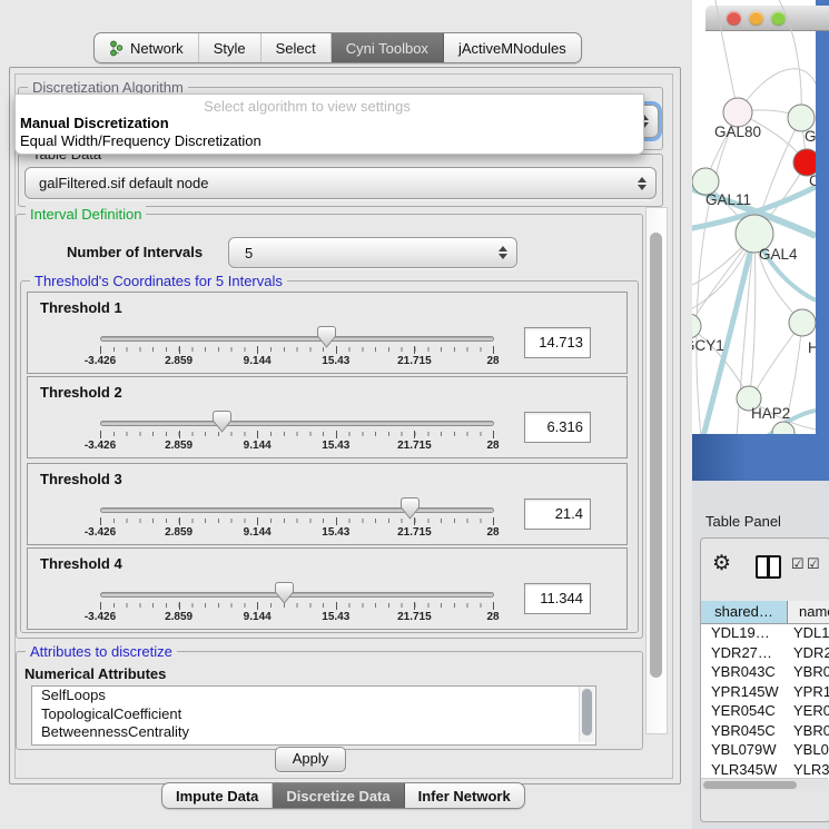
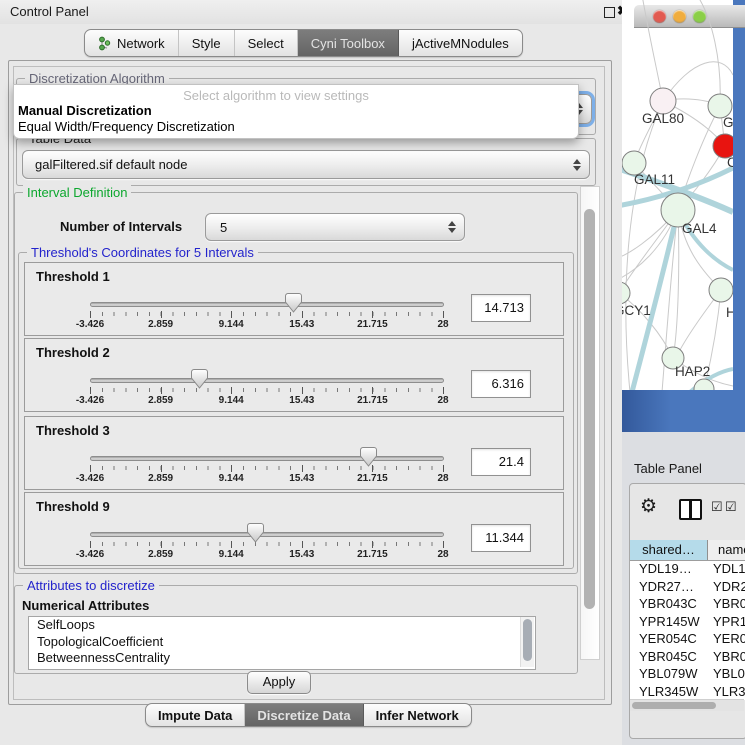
+ Control Panel
  Network
  Style
  Select
  Cyni Toolbox
  jActiveMNodules
  Discretization Algorithm
  galFiltered.sif default node
  Interval Definition
  Number of Intervals
  5
  Threshold's Coordinates for 5 Intervals
  Threshold 1
  -3.426
  2.859
  9.144
  15.43
  21.715
  28
  14.713
  Threshold 2
  -3.426
  2.859
  9.144
  15.43
  21.715
  28
  6.316
  Threshold 3
  -3.426
  2.859
  9.144
  15.43
  21.715
  28
  21.4
- Threshold 4
+ Threshold 9
  -3.426
  2.859
  9.144
  15.43
  21.715
  28
  11.344
  Attributes to discretize
  Numerical Attributes
  SelfLoops
  TopologicalCoefficient
  BetweennessCentrality
  Apply
  Impute Data
  Discretize Data
  Infer Network
  Select algorithm to view settings
  Manual Discretization
  Equal Width/Frequency Discretization
  GAL80
  C
  GAL11
  GAL4
  CY1
  H
  HAP2
  Table Panel
  ⚙
  ☑
  ☑
  shared…
  nam
  YDL19…
  YDL1
  YDR27…
  YDR2
  YBR043C
  YBR0
  YPR145W
  YPR1
  YER054C
  YER0
  YBR045C
  YBR0
  YBL079W
  YBL0
  YLR345W
  YLR3
